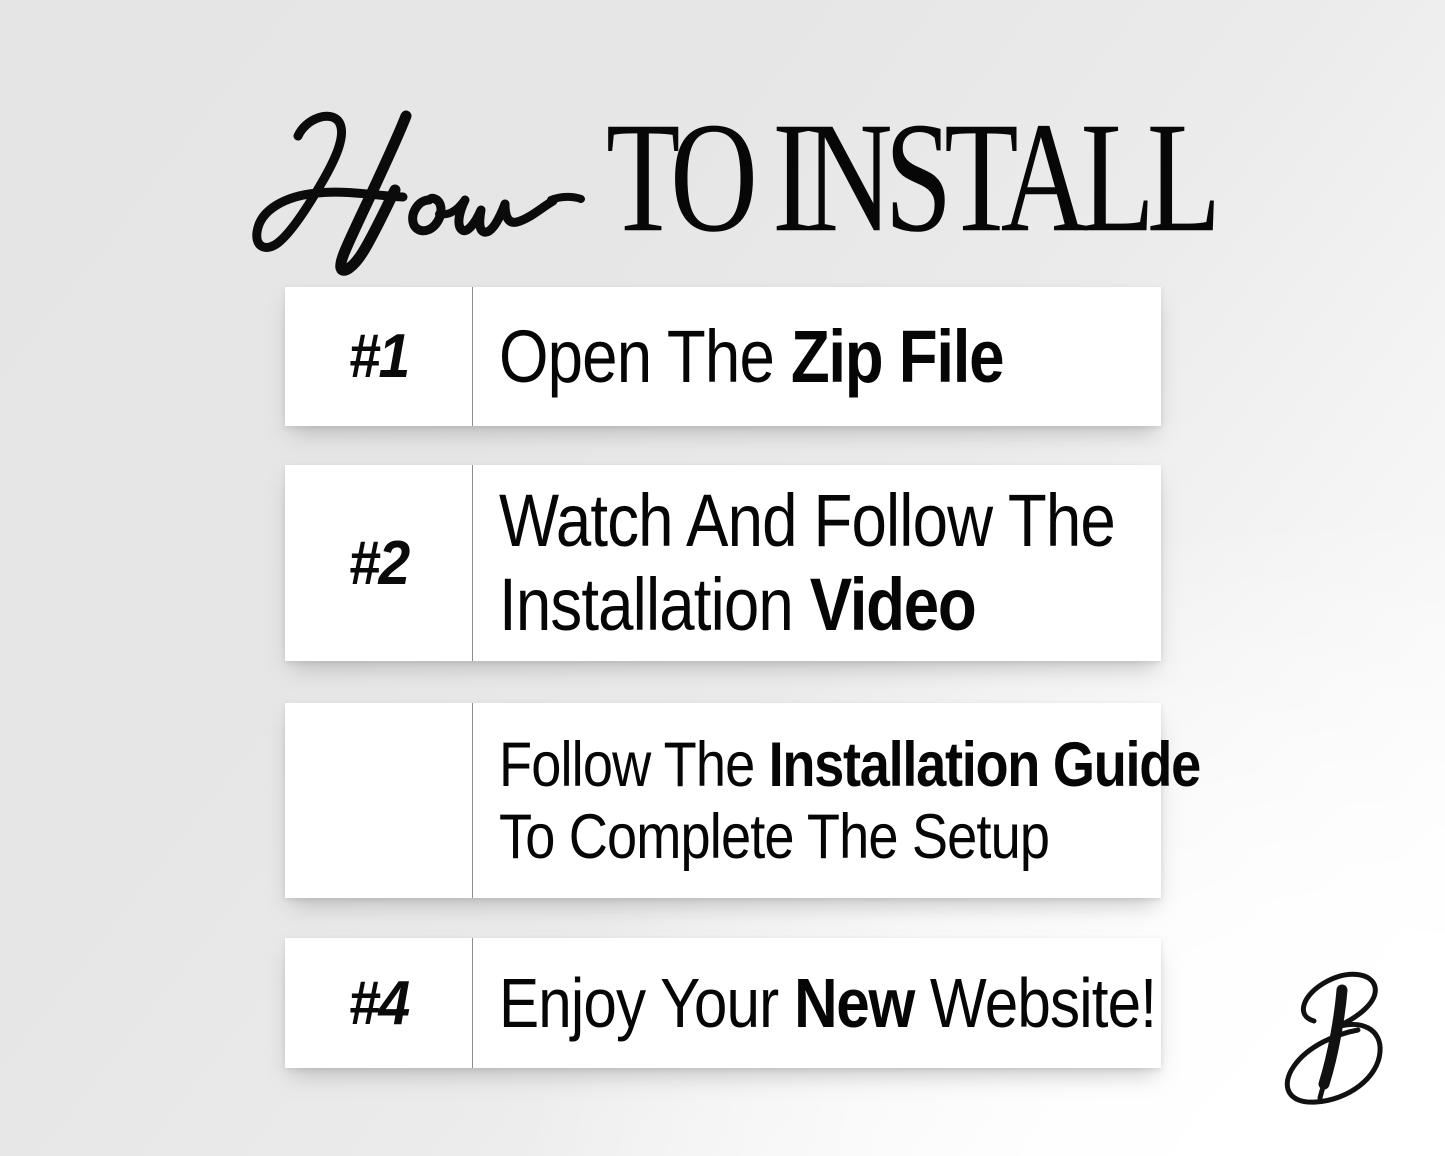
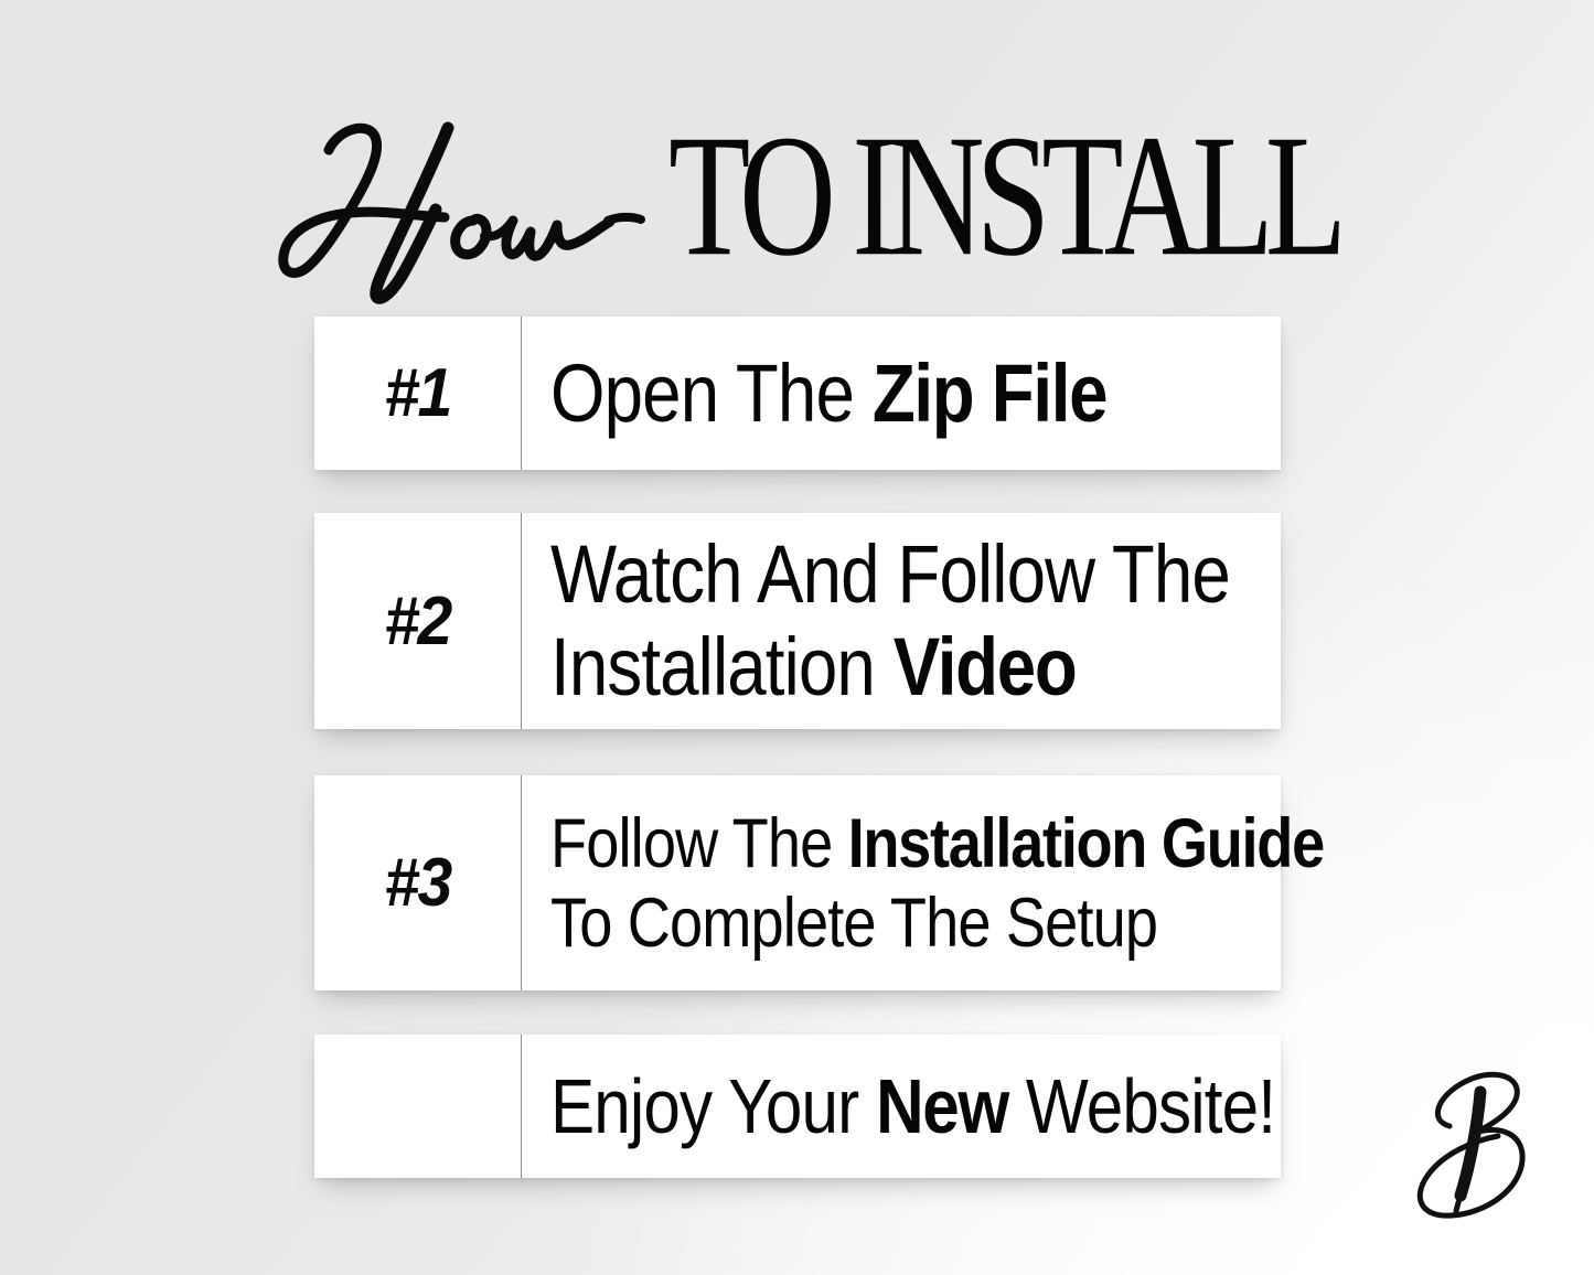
  TO INSTALL
  #1
  Open The Zip File
  #2
  Watch And Follow The
  Installation Video
+ #3
  Follow The Installation Guide
  To Complete The Setup
- #4
  Enjoy Your New Website!
